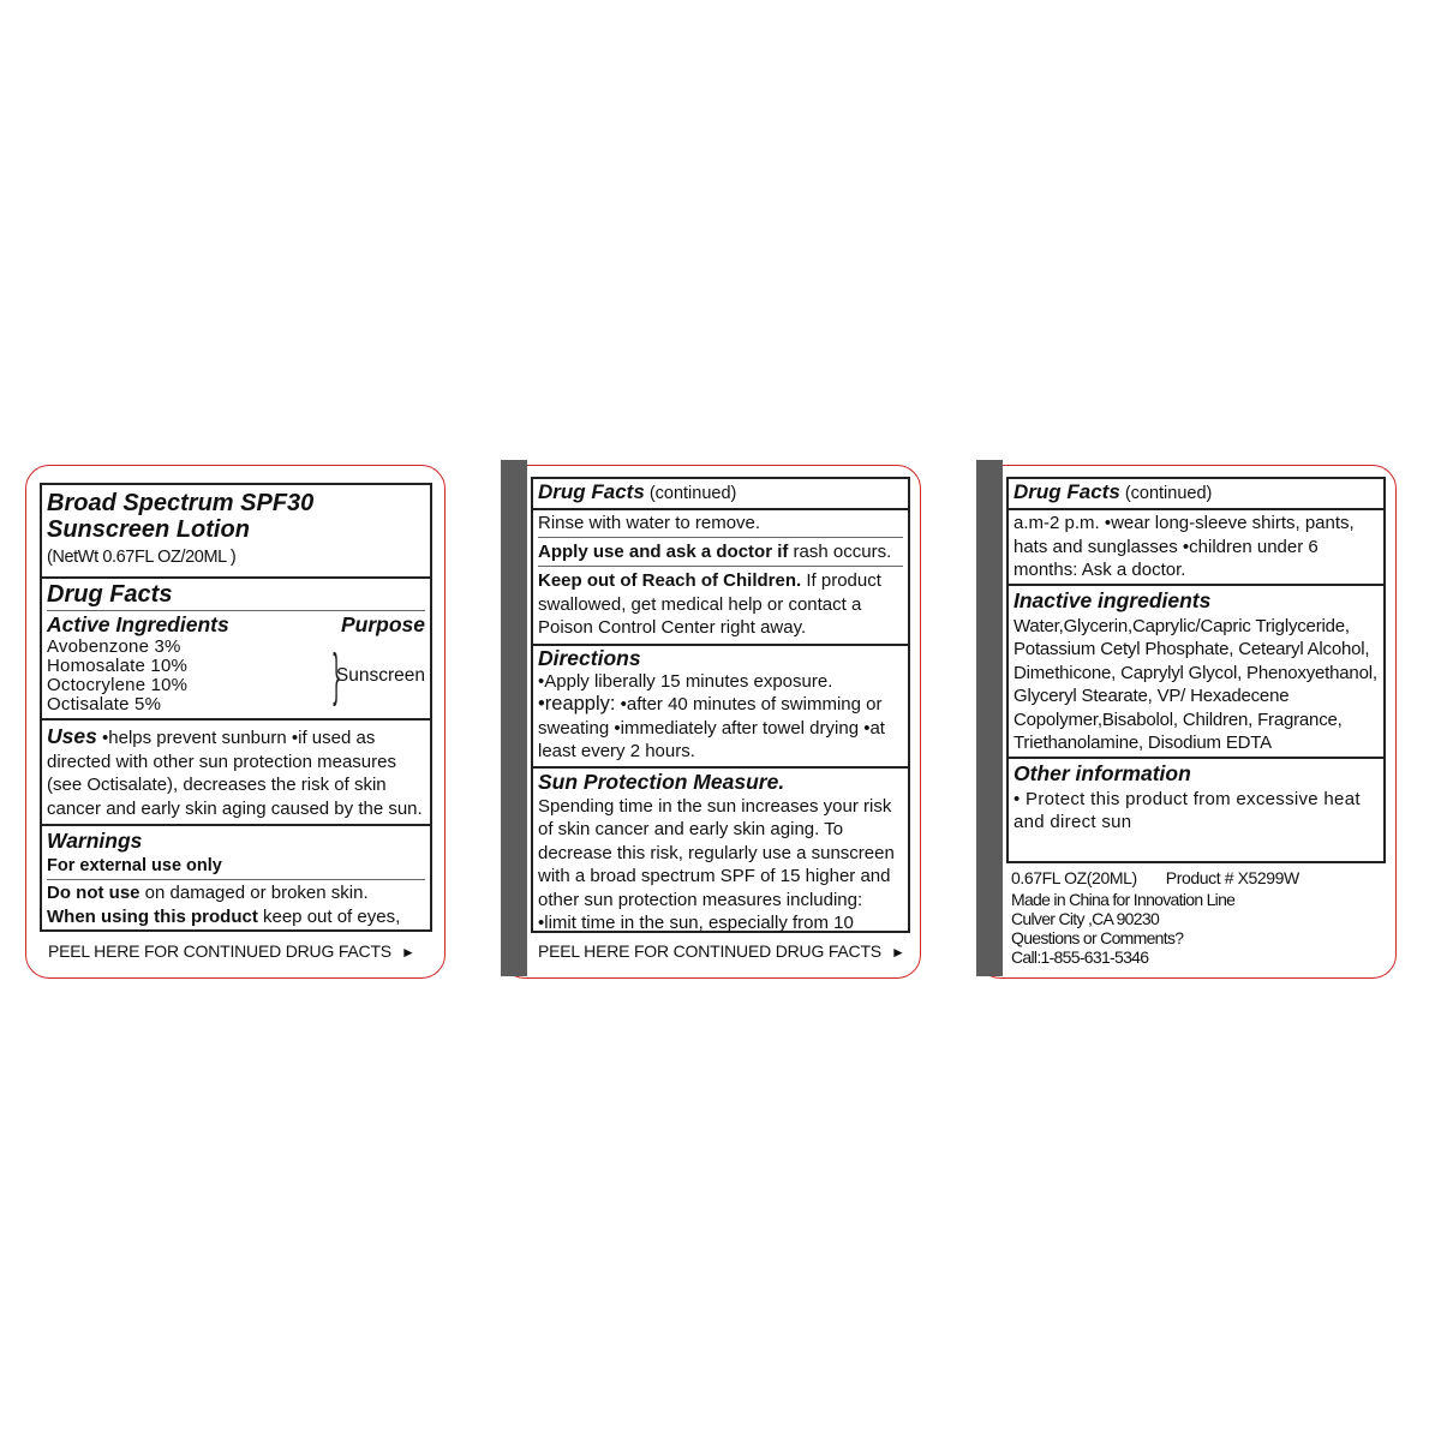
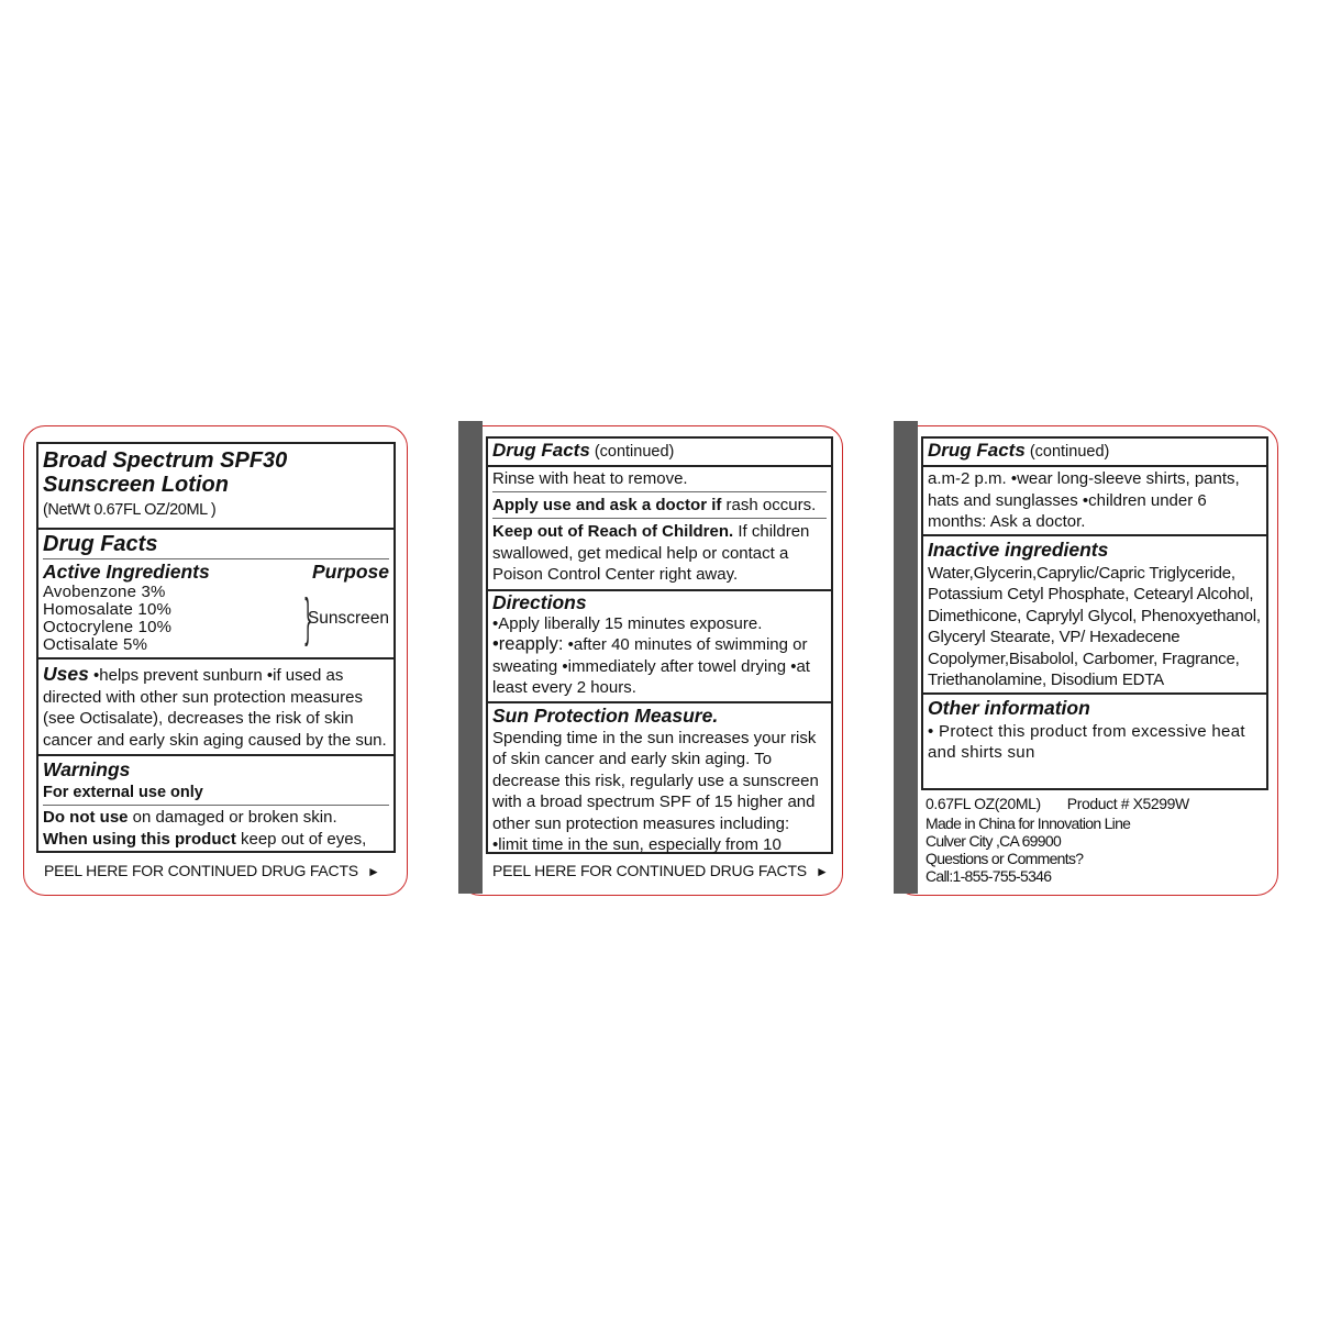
  Broad Spectrum SPF30
  Sunscreen Lotion
  (NetWt 0.67FL OZ/20ML )
  Drug Facts
  Active Ingredients
  Purpose
  Avobenzone 3%
  Homosalate 10%
  Octocrylene 10%
  Octisalate 5%
  }
  Sunscreen
  Uses •helps prevent sunburn •if used as directed with other sun protection measures (see Octisalate), decreases the risk of skin cancer and early skin aging caused by the sun.
  Warnings
  For external use only
  Do not use on damaged or broken skin.
  When using this product keep out of eyes,
  PEEL HERE FOR CONTINUED DRUG FACTS ►
  Drug Facts (continued)
- Rinse with water to remove.
+ Rinse with heat to remove.
  Apply use and ask a doctor if rash occurs.
- Keep out of Reach of Children. If product swallowed, get medical help or contact a Poison Control Center right away.
+ Keep out of Reach of Children. If children swallowed, get medical help or contact a Poison Control Center right away.
  Directions
  •Apply liberally 15 minutes exposure.
  •reapply: •after 40 minutes of swimming or sweating •immediately after towel drying •at least every 2 hours.
  Sun Protection Measure.
  Spending time in the sun increases your risk of skin cancer and early skin aging. To decrease this risk, regularly use a sunscreen with a broad spectrum SPF of 15 higher and other sun protection measures including: •limit time in the sun, especially from 10
  PEEL HERE FOR CONTINUED DRUG FACTS ►
  Drug Facts (continued)
  a.m-2 p.m. •wear long-sleeve shirts, pants, hats and sunglasses •children under 6 months: Ask a doctor.
  Inactive ingredients
- Water,Glycerin,Caprylic/Capric Triglyceride, Potassium Cetyl Phosphate, Cetearyl Alcohol, Dimethicone, Caprylyl Glycol, Phenoxyethanol, Glyceryl Stearate, VP/ Hexadecene Copolymer,Bisabolol, Children, Fragrance, Triethanolamine, Disodium EDTA
+ Water,Glycerin,Caprylic/Capric Triglyceride, Potassium Cetyl Phosphate, Cetearyl Alcohol, Dimethicone, Caprylyl Glycol, Phenoxyethanol, Glyceryl Stearate, VP/ Hexadecene Copolymer,Bisabolol, Carbomer, Fragrance, Triethanolamine, Disodium EDTA
  Other information
- • Protect this product from excessive heat and direct sun
+ • Protect this product from excessive heat and shirts sun
  0.67FL OZ(20ML) Product # X5299W
  Made in China for Innovation Line
- Culver City ,CA 90230
+ Culver City ,CA 69900
  Questions or Comments?
- Call:1-855-631-5346
+ Call:1-855-755-5346
